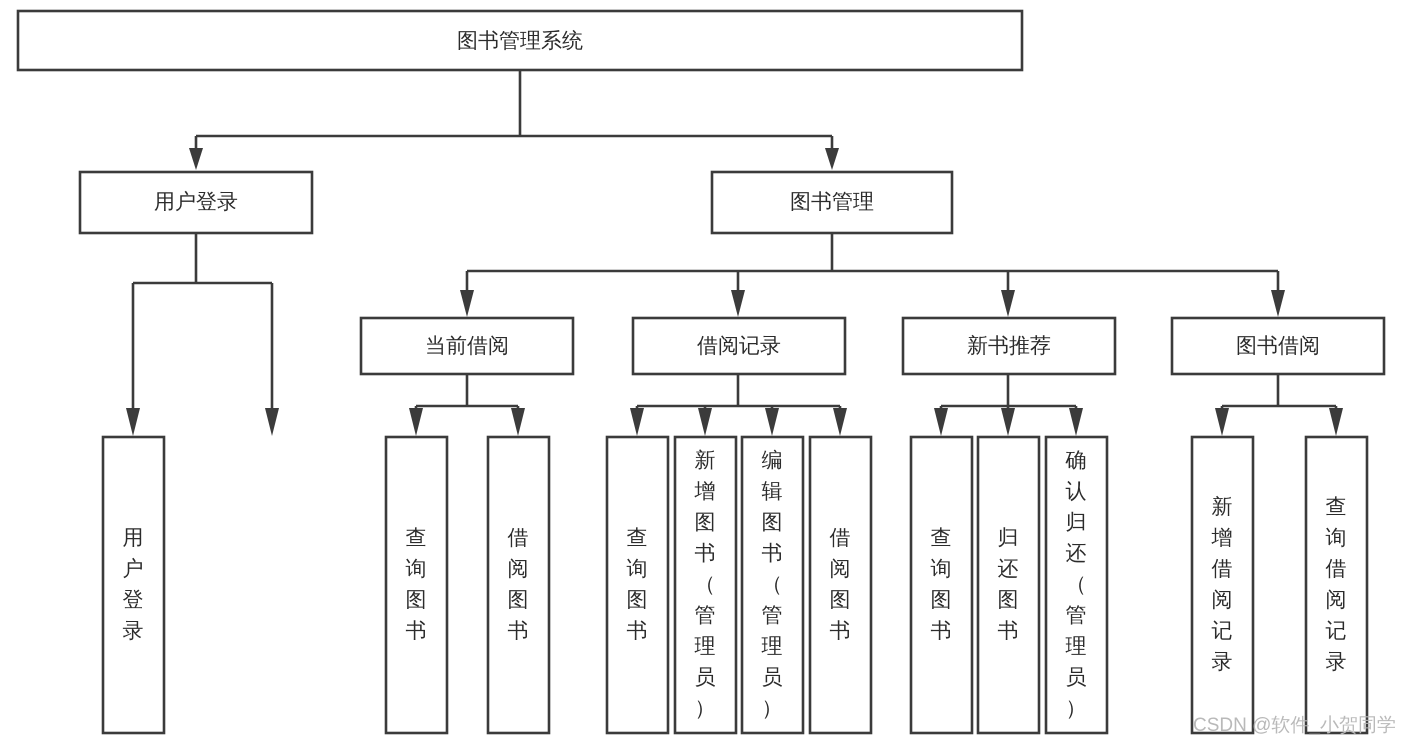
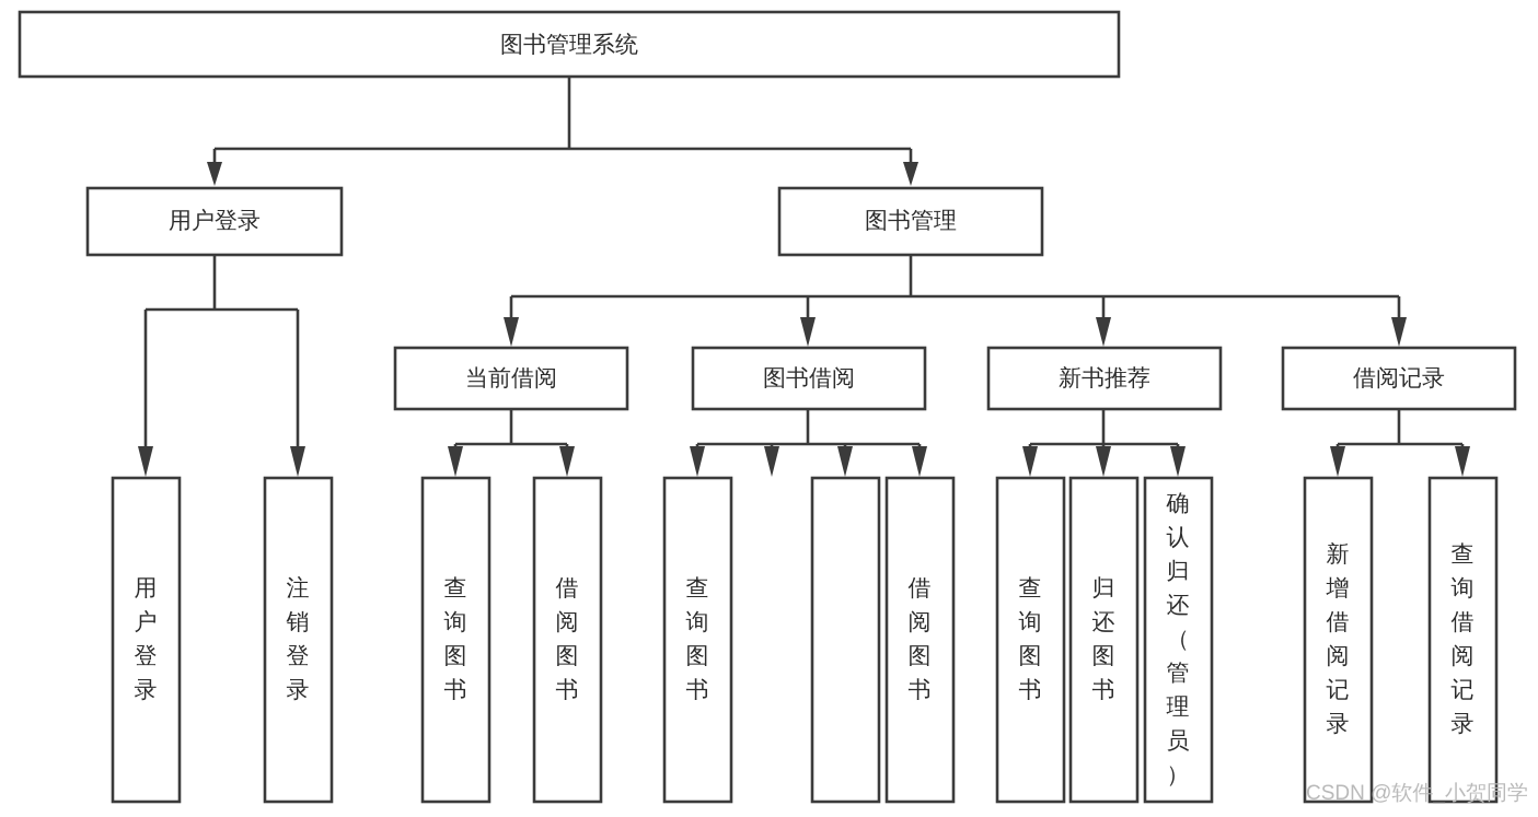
  图书管理系统
  用户登录
  图书管理
  当前借阅
- 借阅记录
+ 图书借阅
  新书推荐
- 图书借阅
+ 借阅记录
  用户登录
+ 注销登录
  查询图书
  借阅图书
  查询图书
- 新增图书（管理员）
- 编辑图书（管理员）
  借阅图书
  查询图书
  归还图书
  确认归还（管理员）
  新增借阅记录
  查询借阅记录
  CSDN @软件_小贺同学
